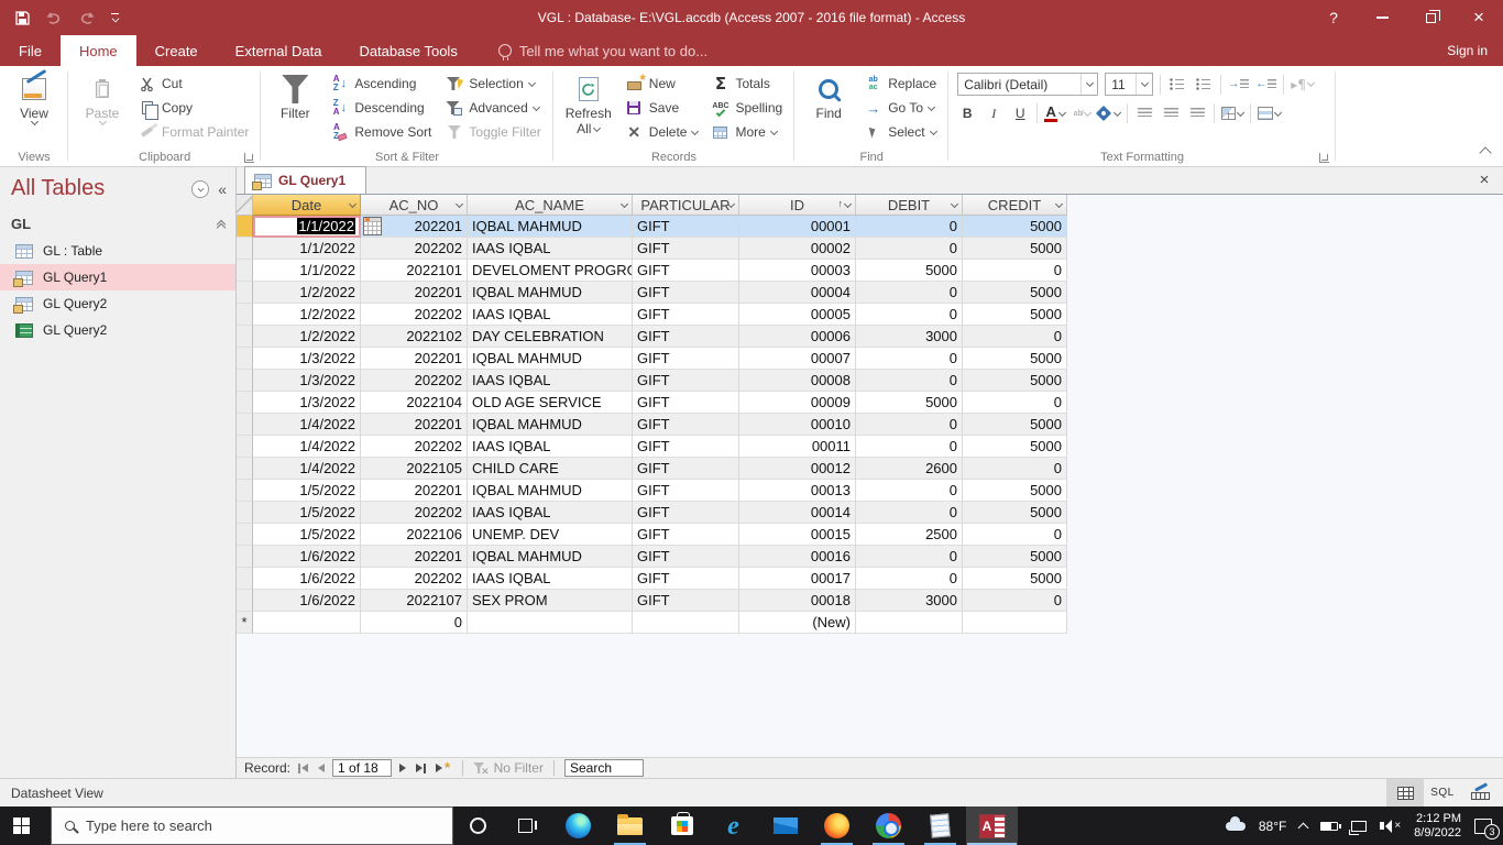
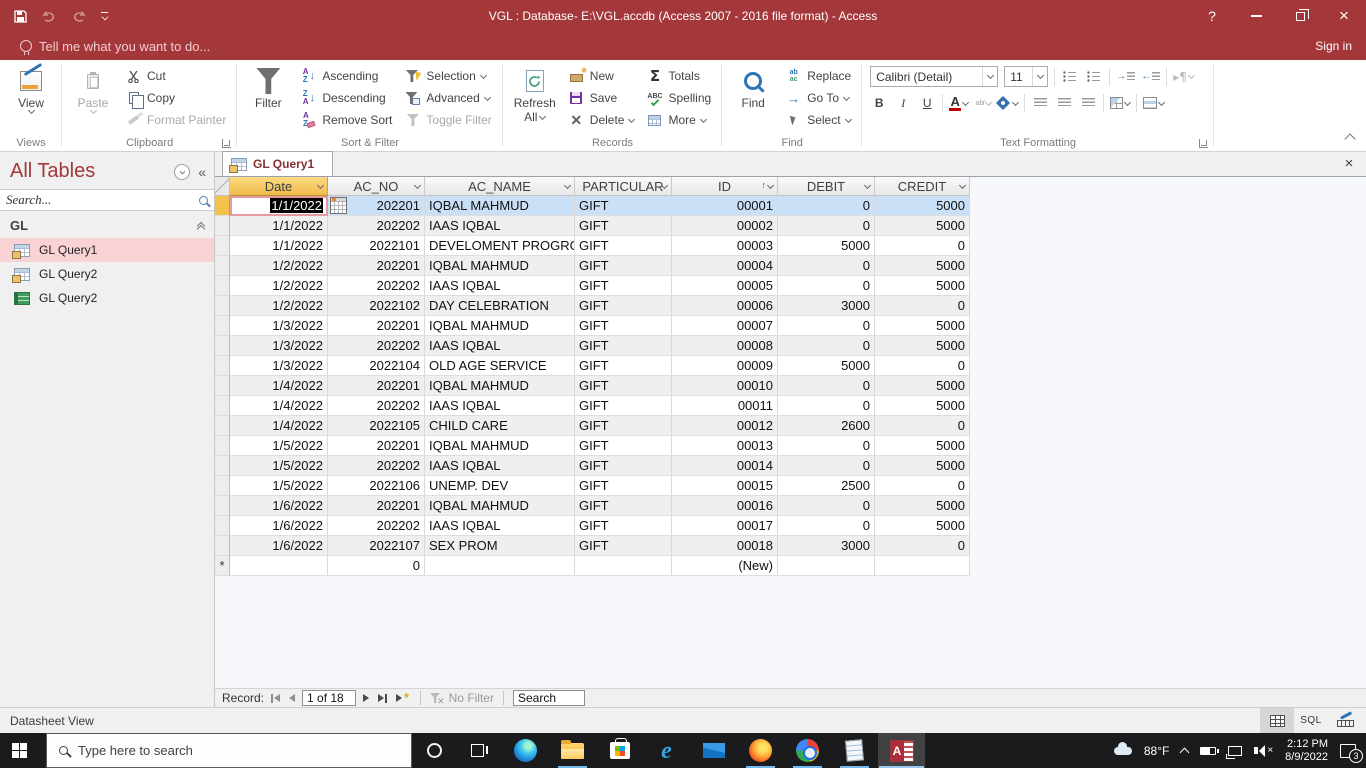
  VGL : Database- E:\VGL.accdb (Access 2007 - 2016 file format) - Access
  ?
  ×
- File
- Home
- Create
- External Data
- Database Tools
  Tell me what you want to do...
  Sign in
  View
  Views
  Paste
  Cut
  Copy
  Format Painter
  Clipboard
  Filter
  A
  Z
  ↓
  Ascending
  Z
  A
  ↓
  Descending
  A
  Remove Sort
  Selection
  Advanced
  Toggle Filter
  Sort & Filter
  Refresh
  All
  New
  Save
  ✕
  Delete
  Σ
  Totals
  Spelling
  More
  Records
  Find
  Replace
  →
  Go To
  Select
  Find
  Calibri (Detail)
  11
  →
  ←
  ▸¶
  B
  I
  U
  A
  Text Formatting
  All Tables
  «
+ Search...
  GL
- GL : Table
  GL Query1
  GL Query2
  GL Query2
  GL Query1
  ×
  Date
  AC_NO
  AC_NAME
  PARTICULAR
  ID
  ↑
  DEBIT
  CREDIT
  1/1/2022
  202201
  IQBAL MAHMUD
  GIFT
  00001
  0
  5000
  1/1/2022
  202202
  IAAS IQBAL
  GIFT
  00002
  0
  5000
  1/1/2022
  2022101
  DEVELOMENT PROGR
  GIFT
  00003
  5000
  0
  1/2/2022
  202201
  IQBAL MAHMUD
  GIFT
  00004
  0
  5000
  1/2/2022
  202202
  IAAS IQBAL
  GIFT
  00005
  0
  5000
  1/2/2022
  2022102
  DAY CELEBRATION
  GIFT
  00006
  3000
  0
  1/3/2022
  202201
  IQBAL MAHMUD
  GIFT
  00007
  0
  5000
  1/3/2022
  202202
  IAAS IQBAL
  GIFT
  00008
  0
  5000
  1/3/2022
  2022104
  OLD AGE SERVICE
  GIFT
  00009
  5000
  0
  1/4/2022
  202201
  IQBAL MAHMUD
  GIFT
  00010
  0
  5000
  1/4/2022
  202202
  IAAS IQBAL
  GIFT
  00011
  0
  5000
  1/4/2022
  2022105
  CHILD CARE
  GIFT
  00012
  2600
  0
  1/5/2022
  202201
  IQBAL MAHMUD
  GIFT
  00013
  0
  5000
  1/5/2022
  202202
  IAAS IQBAL
  GIFT
  00014
  0
  5000
  1/5/2022
  2022106
  UNEMP. DEV
  GIFT
  00015
  2500
  0
  1/6/2022
  202201
  IQBAL MAHMUD
  GIFT
  00016
  0
  5000
  1/6/2022
  202202
  IAAS IQBAL
  GIFT
  00017
  0
  5000
  1/6/2022
  2022107
  SEX PROM
  GIFT
  00018
  3000
  0
  *
  0
  (New)
  Record:
  1 of 18
  *
  ✕
  No Filter
  Search
  Datasheet View
  SQL
  Type here to search
  e
  A
  88°F
  ×
  2:12 PM
  8/9/2022
  3
